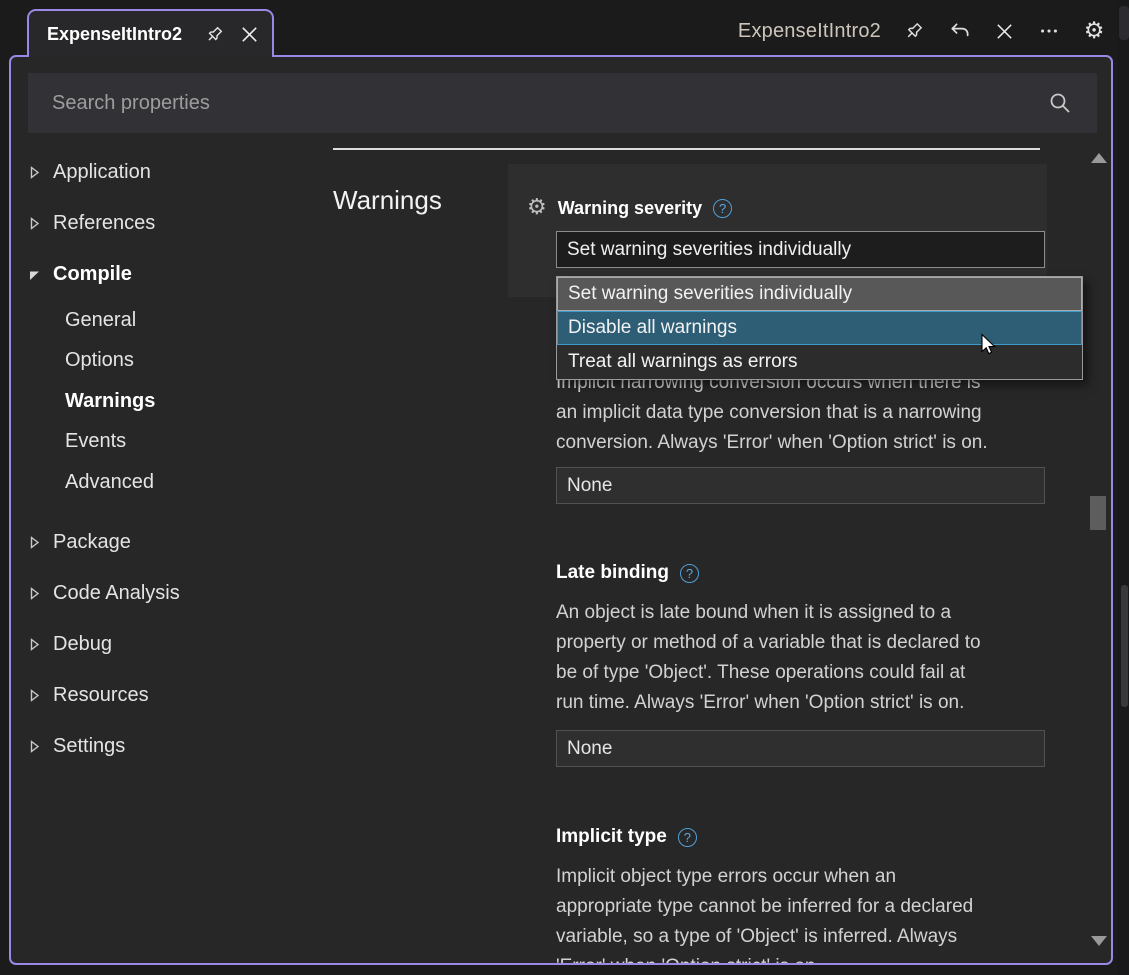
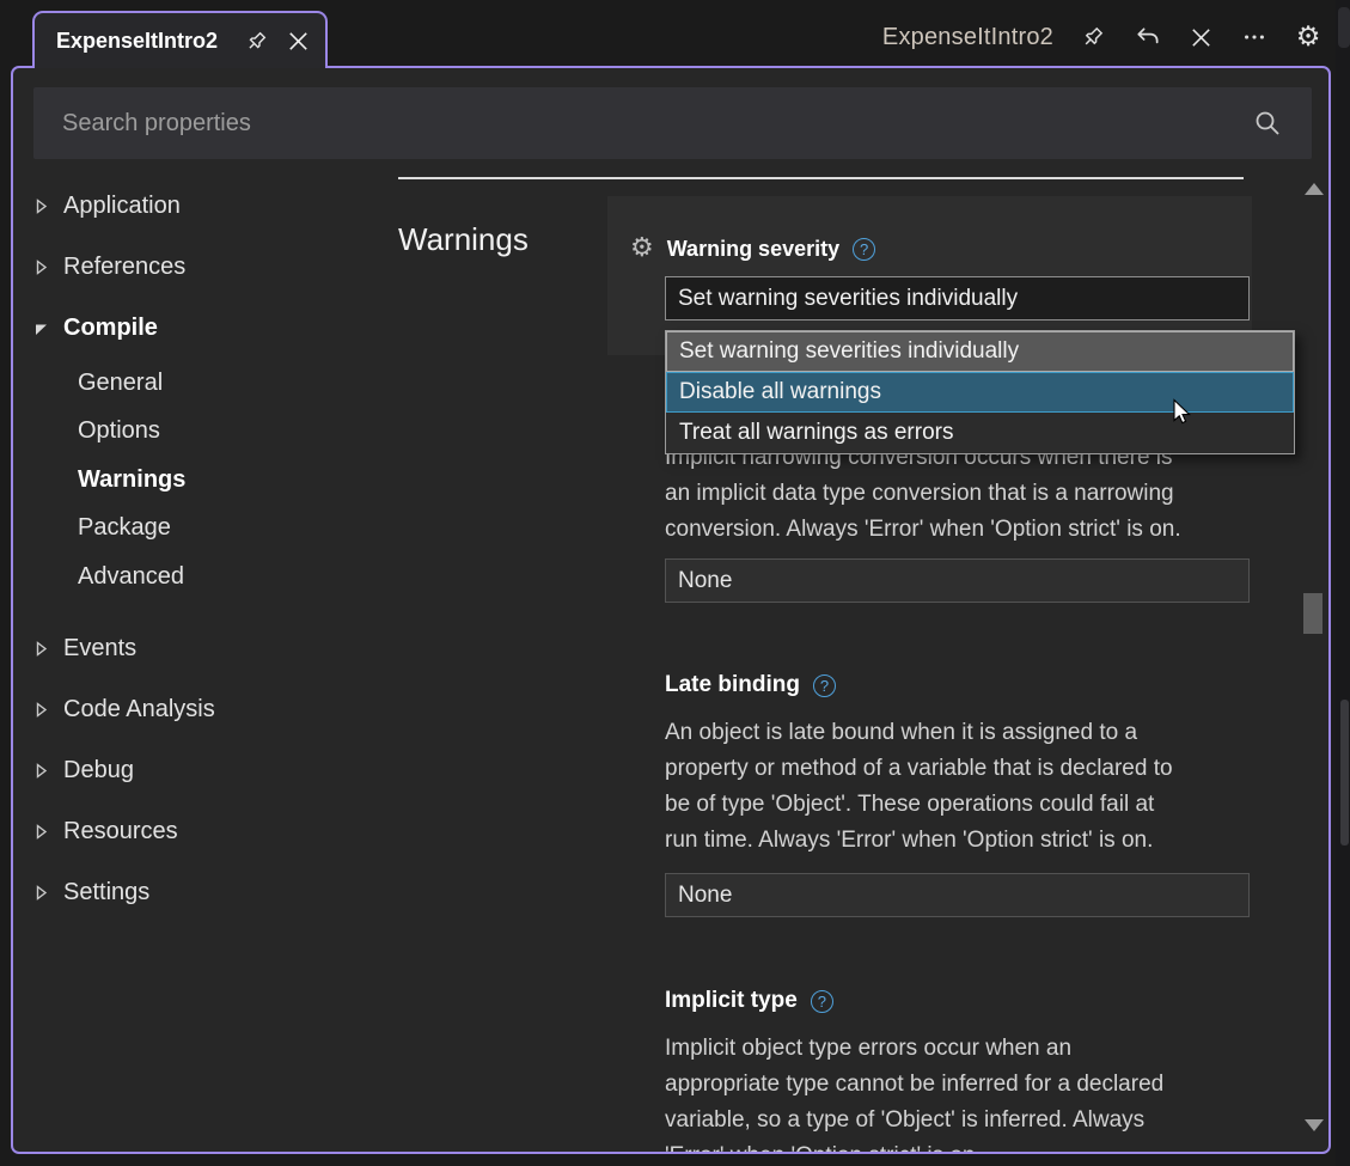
  ExpenseItIntro2
  ⚙
  ExpenseItIntro2
  Search properties
  Application
  References
  Compile
  General
  Options
  Warnings
- Events
+ Package
  Advanced
- Package
+ Events
  Code Analysis
  Debug
  Resources
  Settings
  Warnings
  ⚙
  Warning severity
  ?
  Set warning severities individually
  Set warning severities individually
  Disable all warnings
  Treat all warnings as errors
  Implicit narrowing conversion occurs when there is
  an implicit data type conversion that is a narrowing
  conversion. Always 'Error' when 'Option strict' is on.
  None
  Late binding
  ?
  An object is late bound when it is assigned to a
  property or method of a variable that is declared to
  be of type 'Object'. These operations could fail at
  run time. Always 'Error' when 'Option strict' is on.
  None
  Implicit type
  ?
  Implicit object type errors occur when an
  appropriate type cannot be inferred for a declared
  variable, so a type of 'Object' is inferred. Always
